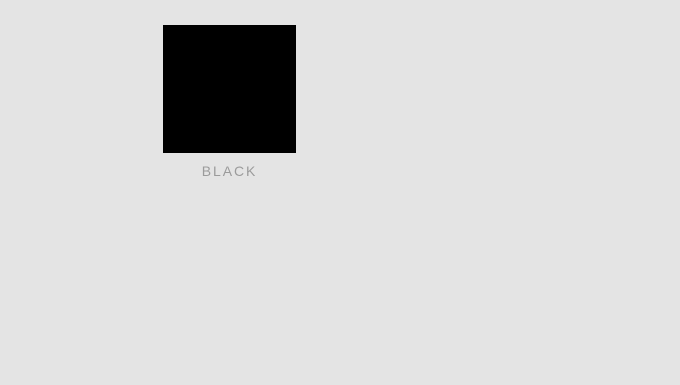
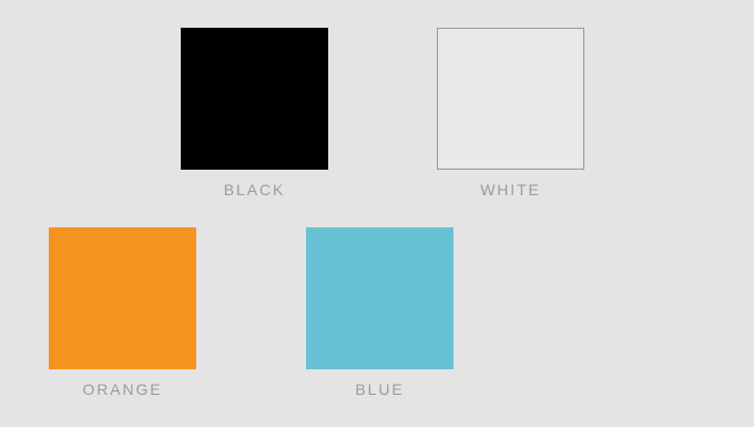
  BLACK
+ WHITE
+ ORANGE
+ BLUE
